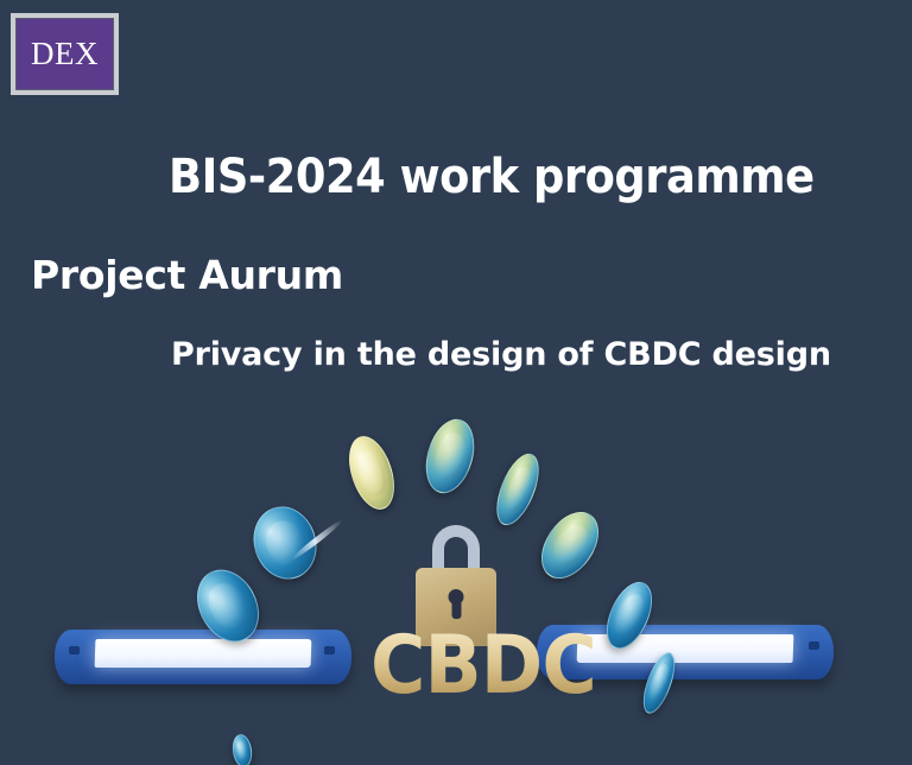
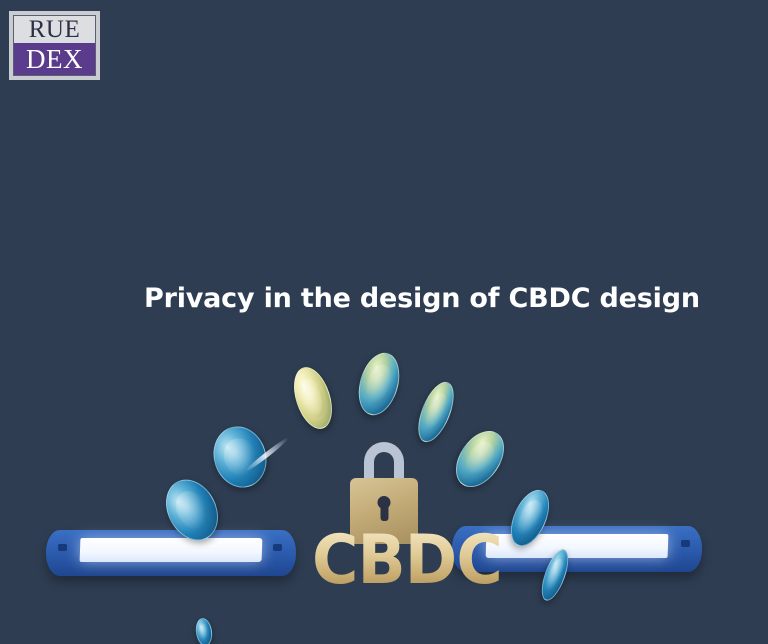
+ RUE
  DEX
- BIS-2024 work programme
- Project Aurum
  Privacy in the design of CBDC design
  CBDC
